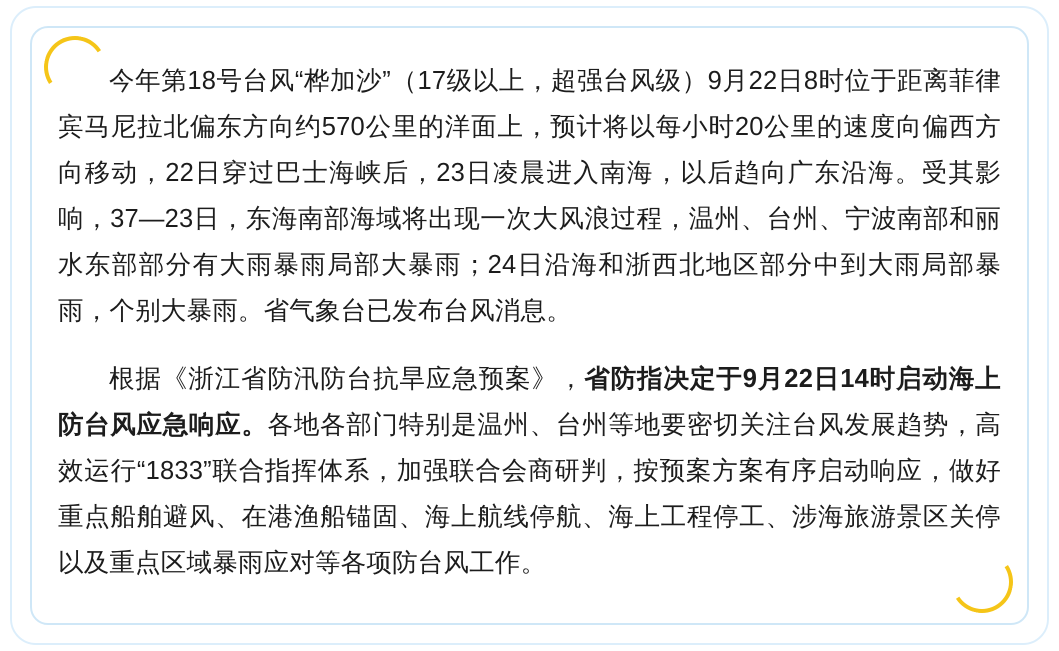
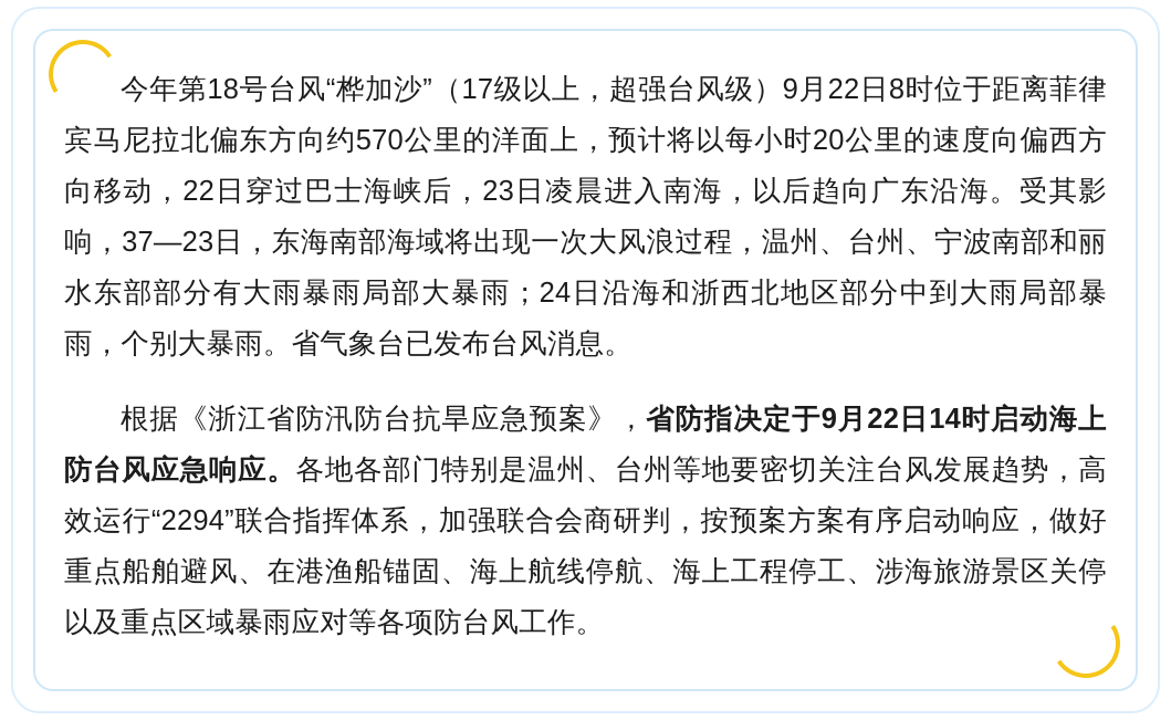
  今年第18号台风“桦加沙”（17级以上，超强台风级）9月22日8时位于距离菲律宾马尼拉北偏东方向约570公里的洋面上，预计将以每小时20公里的速度向偏西方向移动，22日穿过巴士海峡后，23日凌晨进入南海，以后趋向广东沿海。受其影响，37—23日，东海南部海域将出现一次大风浪过程，温州、台州、宁波南部和丽水东部部分有大雨暴雨局部大暴雨；24日沿海和浙西北地区部分中到大雨局部暴雨，个别大暴雨。省气象台已发布台风消息。
- 根据《浙江省防汛防台抗旱应急预案》，省防指决定于9月22日14时启动海上防台风应急响应。各地各部门特别是温州、台州等地要密切关注台风发展趋势，高效运行“1833”联合指挥体系，加强联合会商研判，按预案方案有序启动响应，做好重点船舶避风、在港渔船锚固、海上航线停航、海上工程停工、涉海旅游景区关停以及重点区域暴雨应对等各项防台风工作。
+ 根据《浙江省防汛防台抗旱应急预案》，省防指决定于9月22日14时启动海上防台风应急响应。各地各部门特别是温州、台州等地要密切关注台风发展趋势，高效运行“2294”联合指挥体系，加强联合会商研判，按预案方案有序启动响应，做好重点船舶避风、在港渔船锚固、海上航线停航、海上工程停工、涉海旅游景区关停以及重点区域暴雨应对等各项防台风工作。
